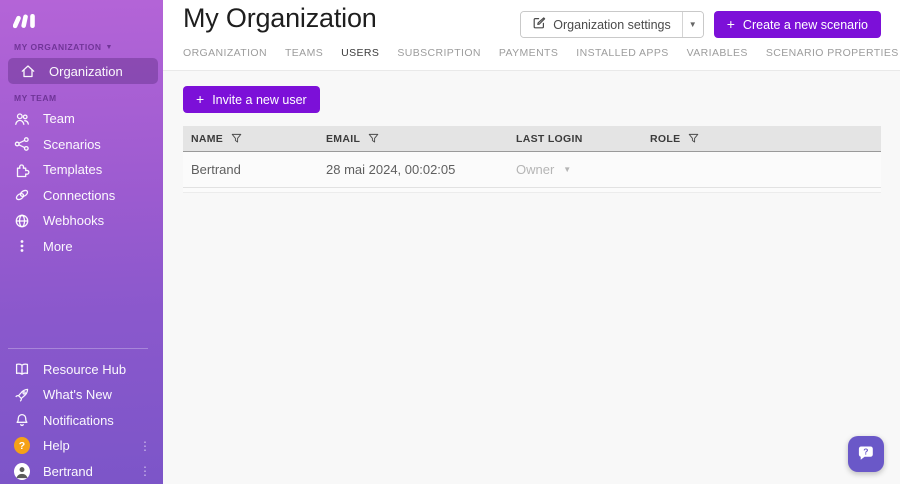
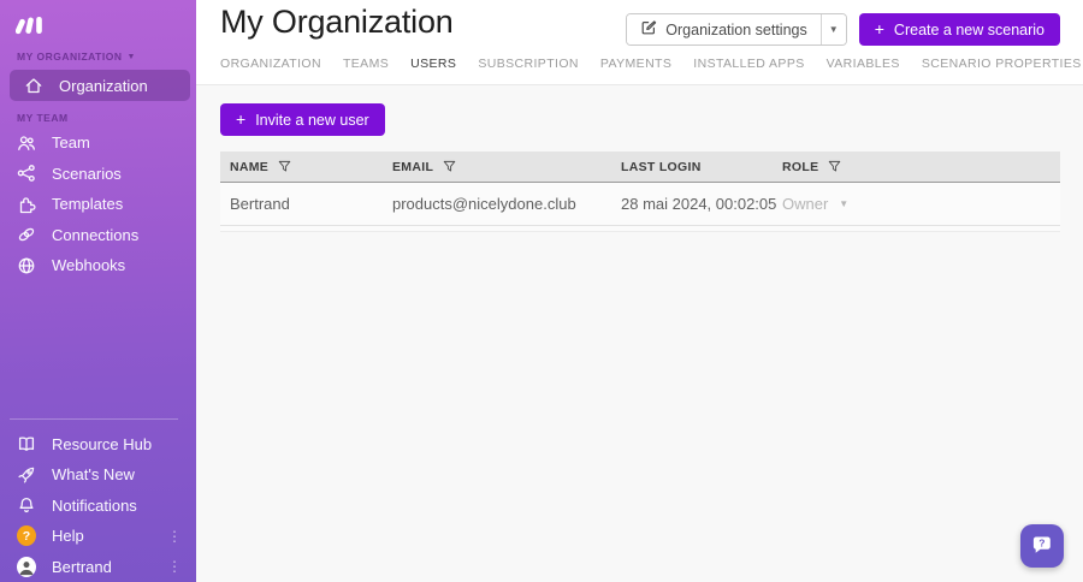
  MY ORGANIZATION
  Organization
  MY TEAM
  Team
  Scenarios
  Templates
  Connections
  Webhooks
- More
  Resource Hub
  What's New
  Notifications
  ?
  Help
  ⋮
  Bertrand
  ⋮
  My Organization
  Organization settings
  ▼
  +
  Create a new scenario
  ORGANIZATION
  TEAMS
  USERS
  SUBSCRIPTION
  PAYMENTS
  INSTALLED APPS
  VARIABLES
  SCENARIO PROPERTIES
  +
  Invite a new user
  NAME
  EMAIL
  LAST LOGIN
  ROLE
  Bertrand
+ products@nicelydone.club
  28 mai 2024, 00:02:05
  Owner
  ▼
  ?
